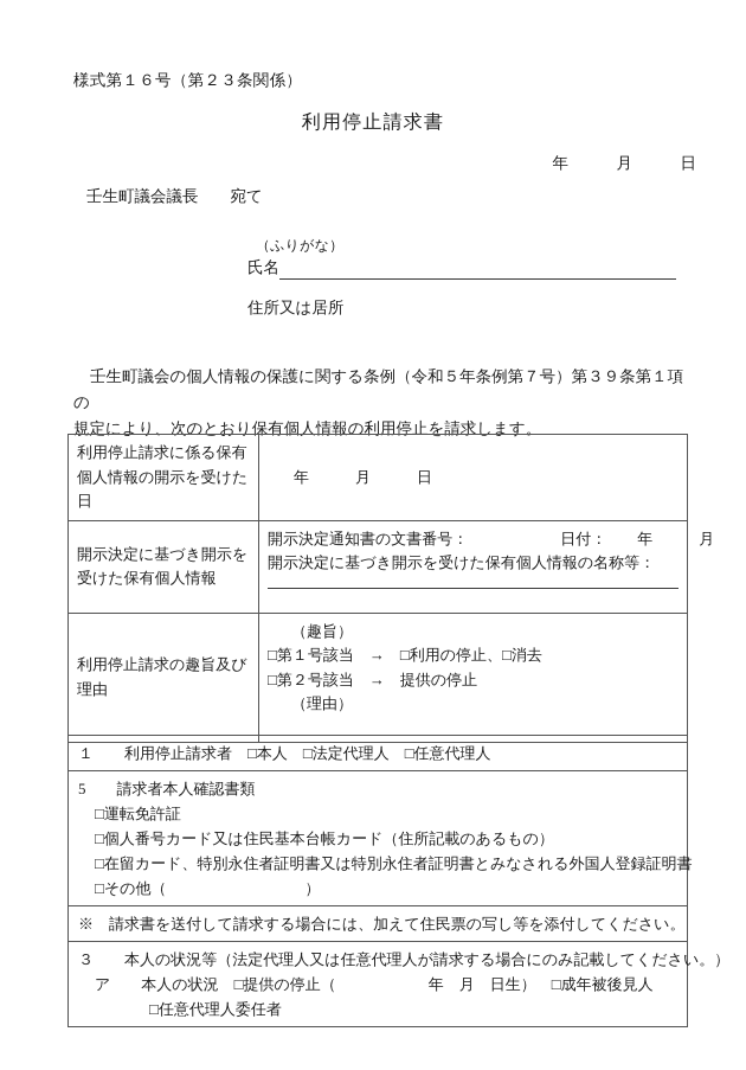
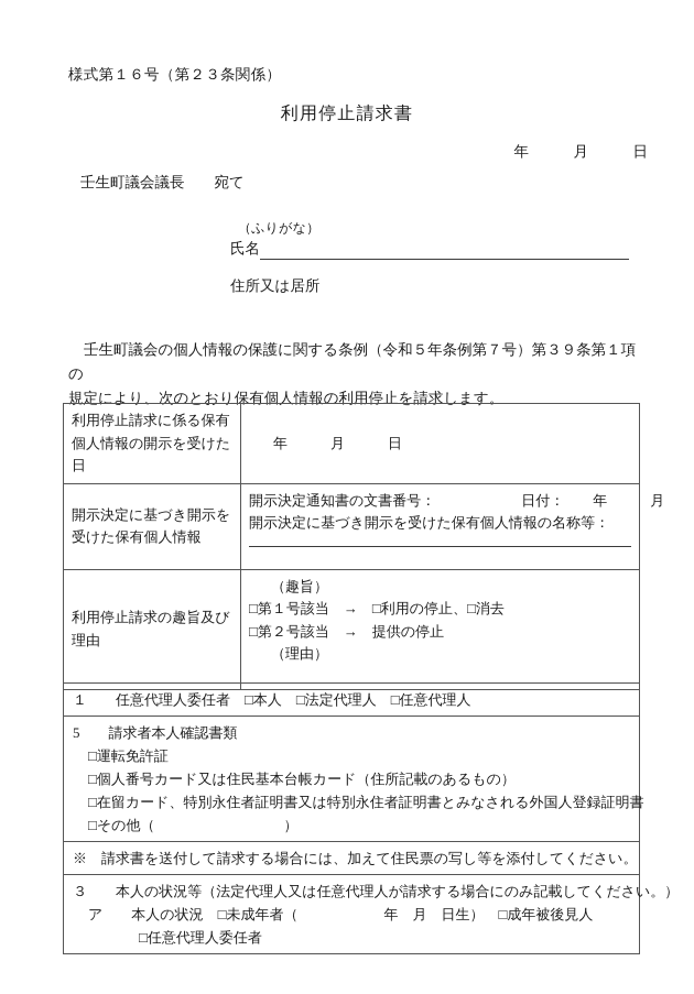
  様式第１６号（第２３条関係）
  利用停止請求書
  年 月 日
  壬生町議会議長 宛て
  （ふりがな）
  氏名
  住所又は居所
  壬生町議会の個人情報の保護に関する条例（令和５年条例第７号）第３９条第１項の
  規定により、次のとおり保有個人情報の利用停止を請求します。
  利用停止請求に係る保有個人情報の開示を受けた日	年 月 日
  開示決定に基づき開示を受けた保有個人情報	開示決定通知書の文書番号： 日付： 年 月 開示決定に基づき開示を受けた保有個人情報の名称等：
  利用停止請求の趣旨及び理由	（趣旨） □第１号該当 → □利用の停止、□消去 □第２号該当 → 提供の停止 （理由）
- １ 利用停止請求者 □本人 □法定代理人 □任意代理人
+ １ 任意代理人委任者 □本人 □法定代理人 □任意代理人
  5 請求者本人確認書類 □運転免許証 □個人番号カード又は住民基本台帳カード（住所記載のあるもの） □在留カード、特別永住者証明書又は特別永住者証明書とみなされる外国人登録証明書 □その他（ ）
  ※ 請求書を送付して請求する場合には、加えて住民票の写し等を添付してください。
- ３ 本人の状況等（法定代理人又は任意代理人が請求する場合にのみ記載してください。） ア 本人の状況 □提供の停止（ 年 月 日生） □成年被後見人 □任意代理人委任者
+ ３ 本人の状況等（法定代理人又は任意代理人が請求する場合にのみ記載してください。） ア 本人の状況 □未成年者（ 年 月 日生） □成年被後見人 □任意代理人委任者
